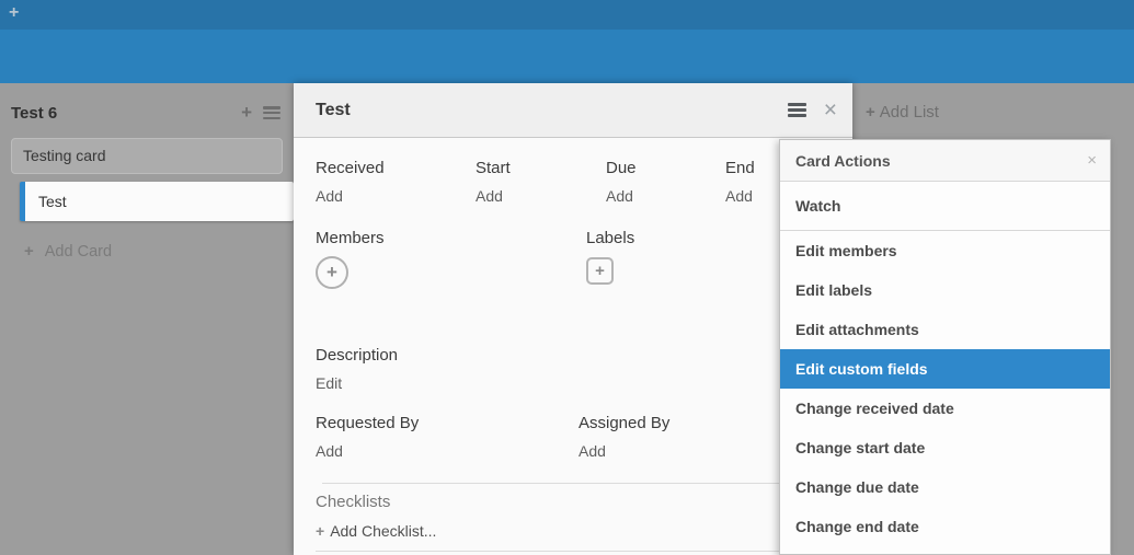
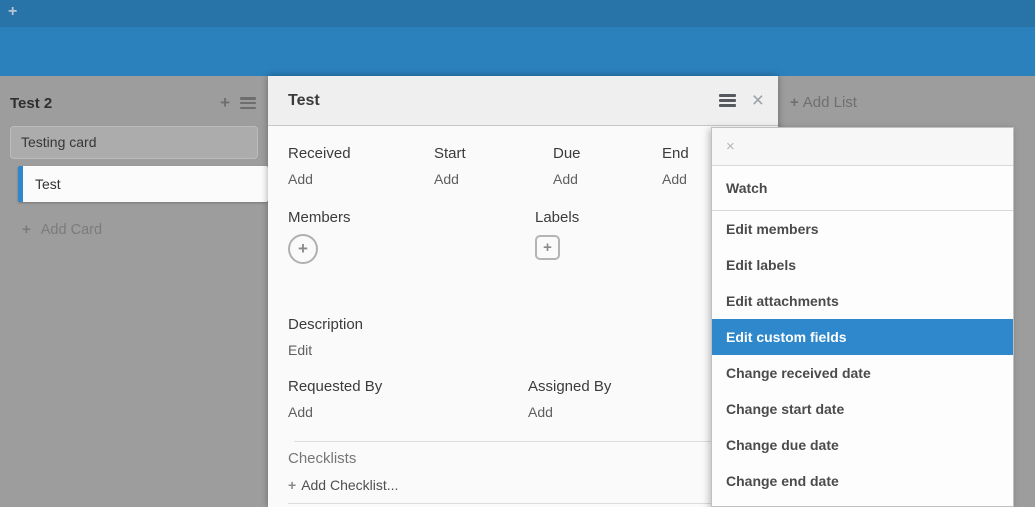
  +
- Test 6
+ Test 2
  +
  Testing card
  Test
  + Add Card
  + Add List
  Test
  ×
  Received
  Add
  Start
  Add
  Due
  Add
  End
  Add
  Members
  +
  Labels
  +
  Description
  Edit
  Requested By
  Add
  Assigned By
  Add
  Checklists
  + Add Checklist...
- Card Actions
  ×
  Watch
  Edit members
  Edit labels
  Edit attachments
  Edit custom fields
  Change received date
  Change start date
  Change due date
  Change end date
